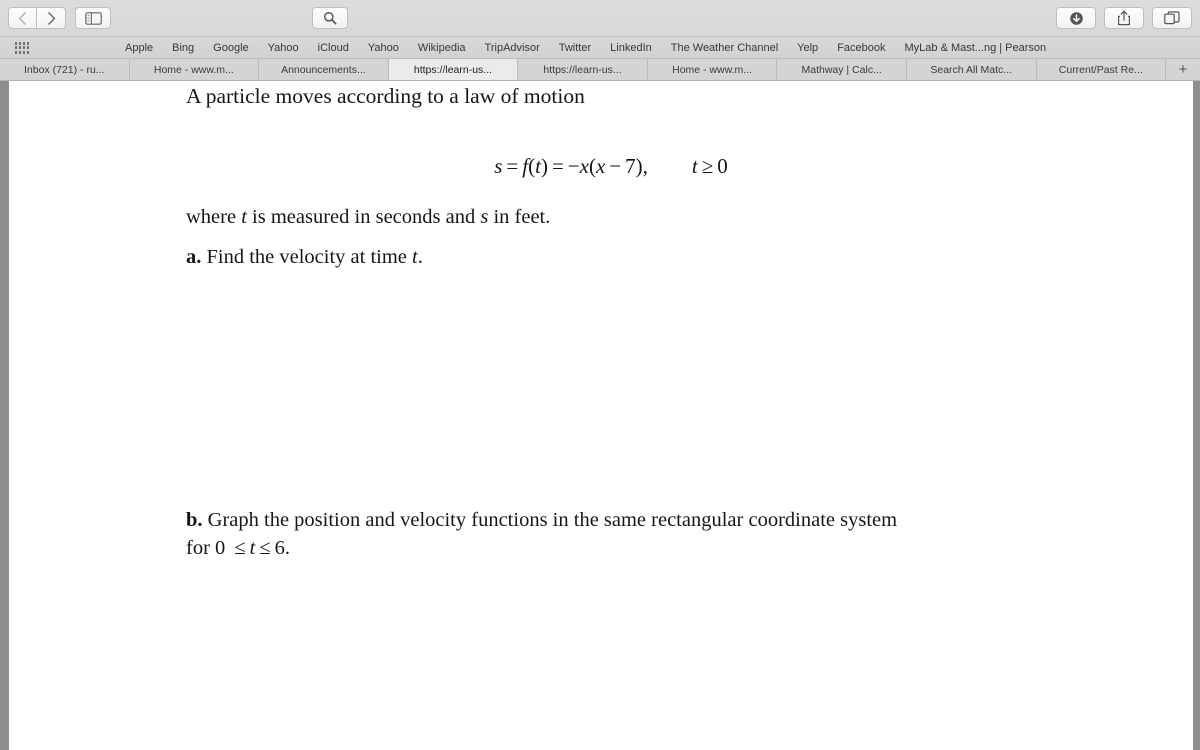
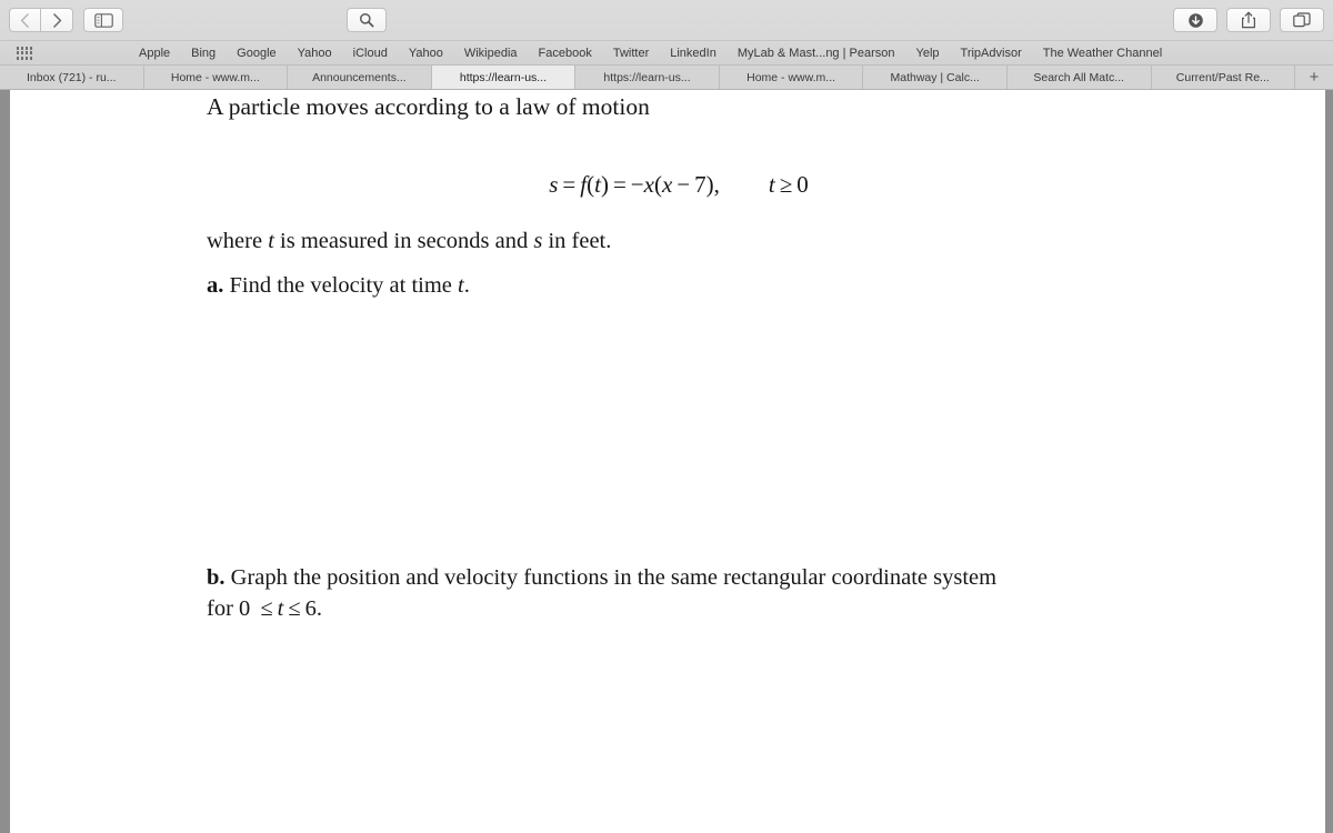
  Apple
  Bing
  Google
  Yahoo
  iCloud
  Yahoo
  Wikipedia
- TripAdvisor
+ Facebook
  Twitter
  LinkedIn
- The Weather Channel
+ MyLab & Mast...ng | Pearson
  Yelp
- Facebook
+ TripAdvisor
- MyLab & Mast...ng | Pearson
+ The Weather Channel
  Inbox (721) - ru...
  Home - www.m...
  Announcements...
  https://learn-us...
  https://learn-us...
  Home - www.m...
  Mathway | Calc...
  Search All Matc...
  Current/Past Re...
  +
  A particle moves according to a law of motion
  s = f(t) = −x(x − 7), t ≥ 0
  where t is measured in seconds and s in feet.
  a. Find the velocity at time t.
  b. Graph the position and velocity functions in the same rectangular coordinate system
  for 0 ≤ t ≤ 6.
